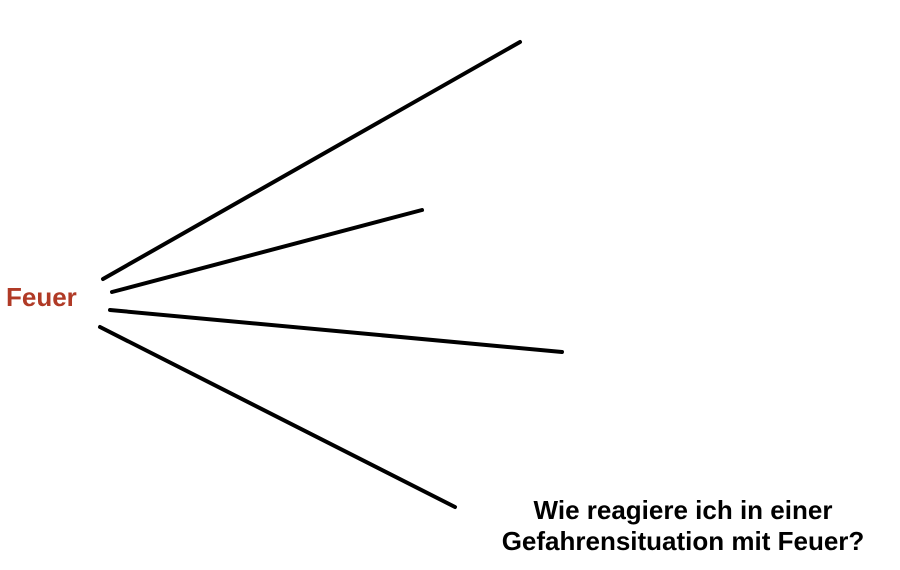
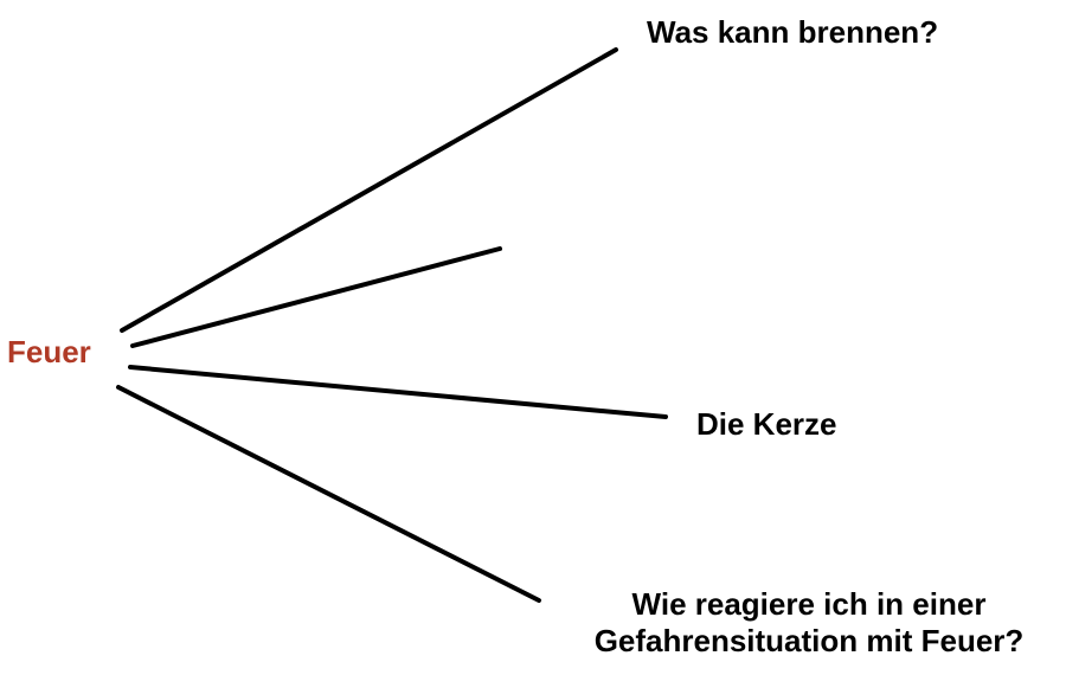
  Feuer
+ Was kann brennen?
+ Die Kerze
  Wie reagiere ich in einer
  Gefahrensituation mit Feuer?
